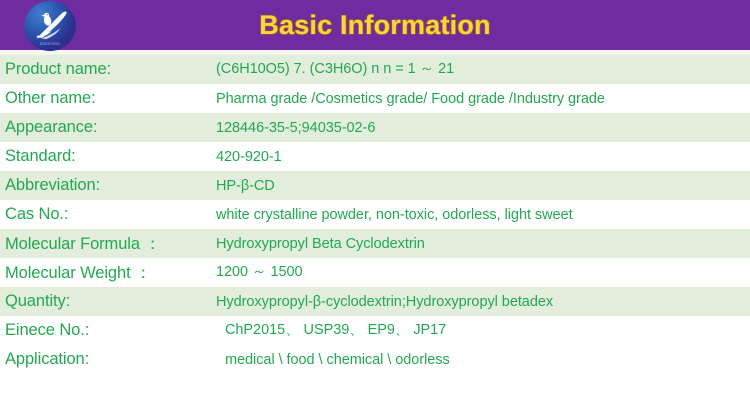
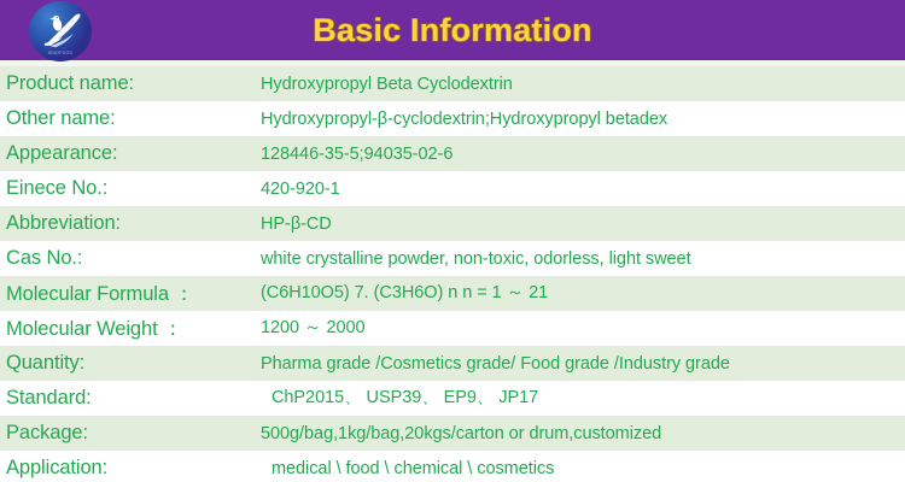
  Basic Information
- Product name:	(C6H10O5) 7. (C3H6O) n n = 1 ～ 21
+ Product name:	Hydroxypropyl Beta Cyclodextrin
- Other name:	Pharma grade /Cosmetics grade/ Food grade /Industry grade
+ Other name:	Hydroxypropyl-β-cyclodextrin;Hydroxypropyl betadex
  Appearance:	128446-35-5;94035-02-6
- Standard:	420-920-1
+ Einece No.:	420-920-1
  Abbreviation:	HP-β-CD
  Cas No.:	white crystalline powder, non-toxic, odorless, light sweet
- Molecular Formula ：	Hydroxypropyl Beta Cyclodextrin
+ Molecular Formula ：	(C6H10O5) 7. (C3H6O) n n = 1 ～ 21
- Molecular Weight ：	1200 ～ 1500
+ Molecular Weight ：	1200 ～ 2000
- Quantity:	Hydroxypropyl-β-cyclodextrin;Hydroxypropyl betadex
+ Quantity:	Pharma grade /Cosmetics grade/ Food grade /Industry grade
- Einece No.:	ChP2015、 USP39、 EP9、 JP17
+ Standard:	ChP2015、 USP39、 EP9、 JP17
+ Package:	500g/bag,1kg/bag,20kgs/carton or drum,customized
- Application:	medical \ food \ chemical \ odorless
+ Application:	medical \ food \ chemical \ cosmetics
